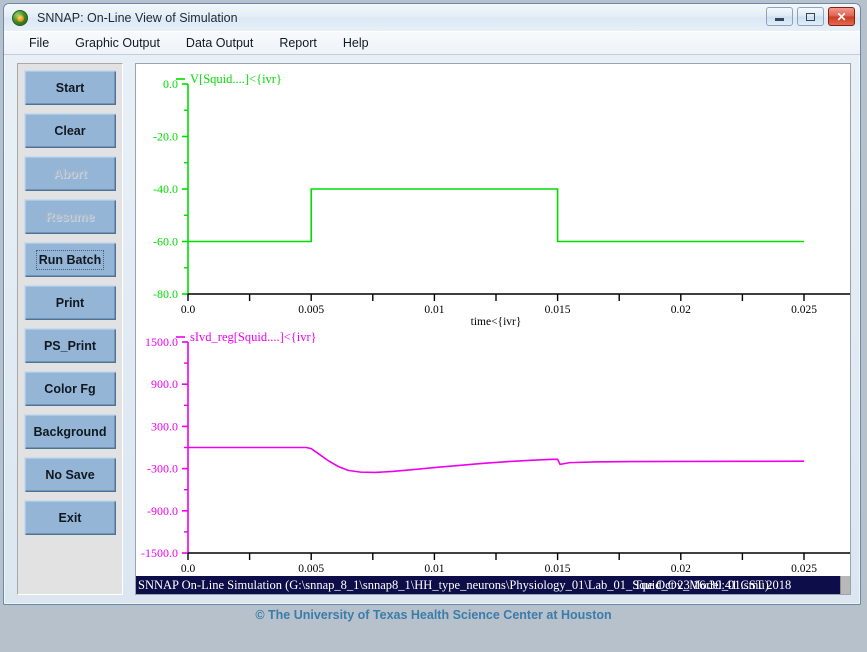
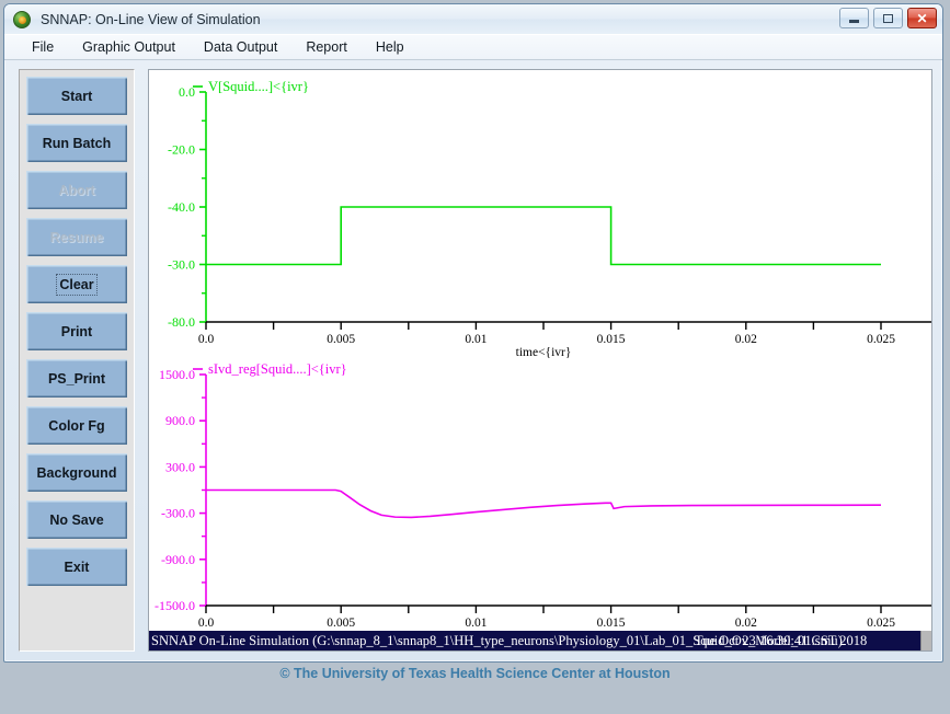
  SNNAP: On-Line View of Simulation
  ✕
  File
  Graphic Output
  Data Output
  Report
  Help
  Start
- Clear
+ Run Batch
  Abort
  Resume
- Run Batch
+ Clear
  Print
  PS_Print
  Color Fg
  Background
  No Save
  Exit
  0.0
  -20.0
  -40.0
- -60.0
+ -30.0
  -80.0
  0.0
  0.005
  0.01
  0.015
  0.02
  0.025
  time<{ivr}
  V[Squid....]<{ivr}
  1500.0
  900.0
  300.0
  -300.0
  -900.0
  -1500.0
  0.0
  0.005
  0.01
  0.015
  0.02
  0.025
  sIvd_reg[Squid....]<{ivr}
  SNNAP On-Line Simulation (G:\snnap_8_1\snnap8_1\HH_type_neurons\Physiology_01\Lab_01_Squid_Ov_Model_01.smu)
  Tue Oct 23 16:30:41 CST 2018
  © The University of Texas Health Science Center at Houston
